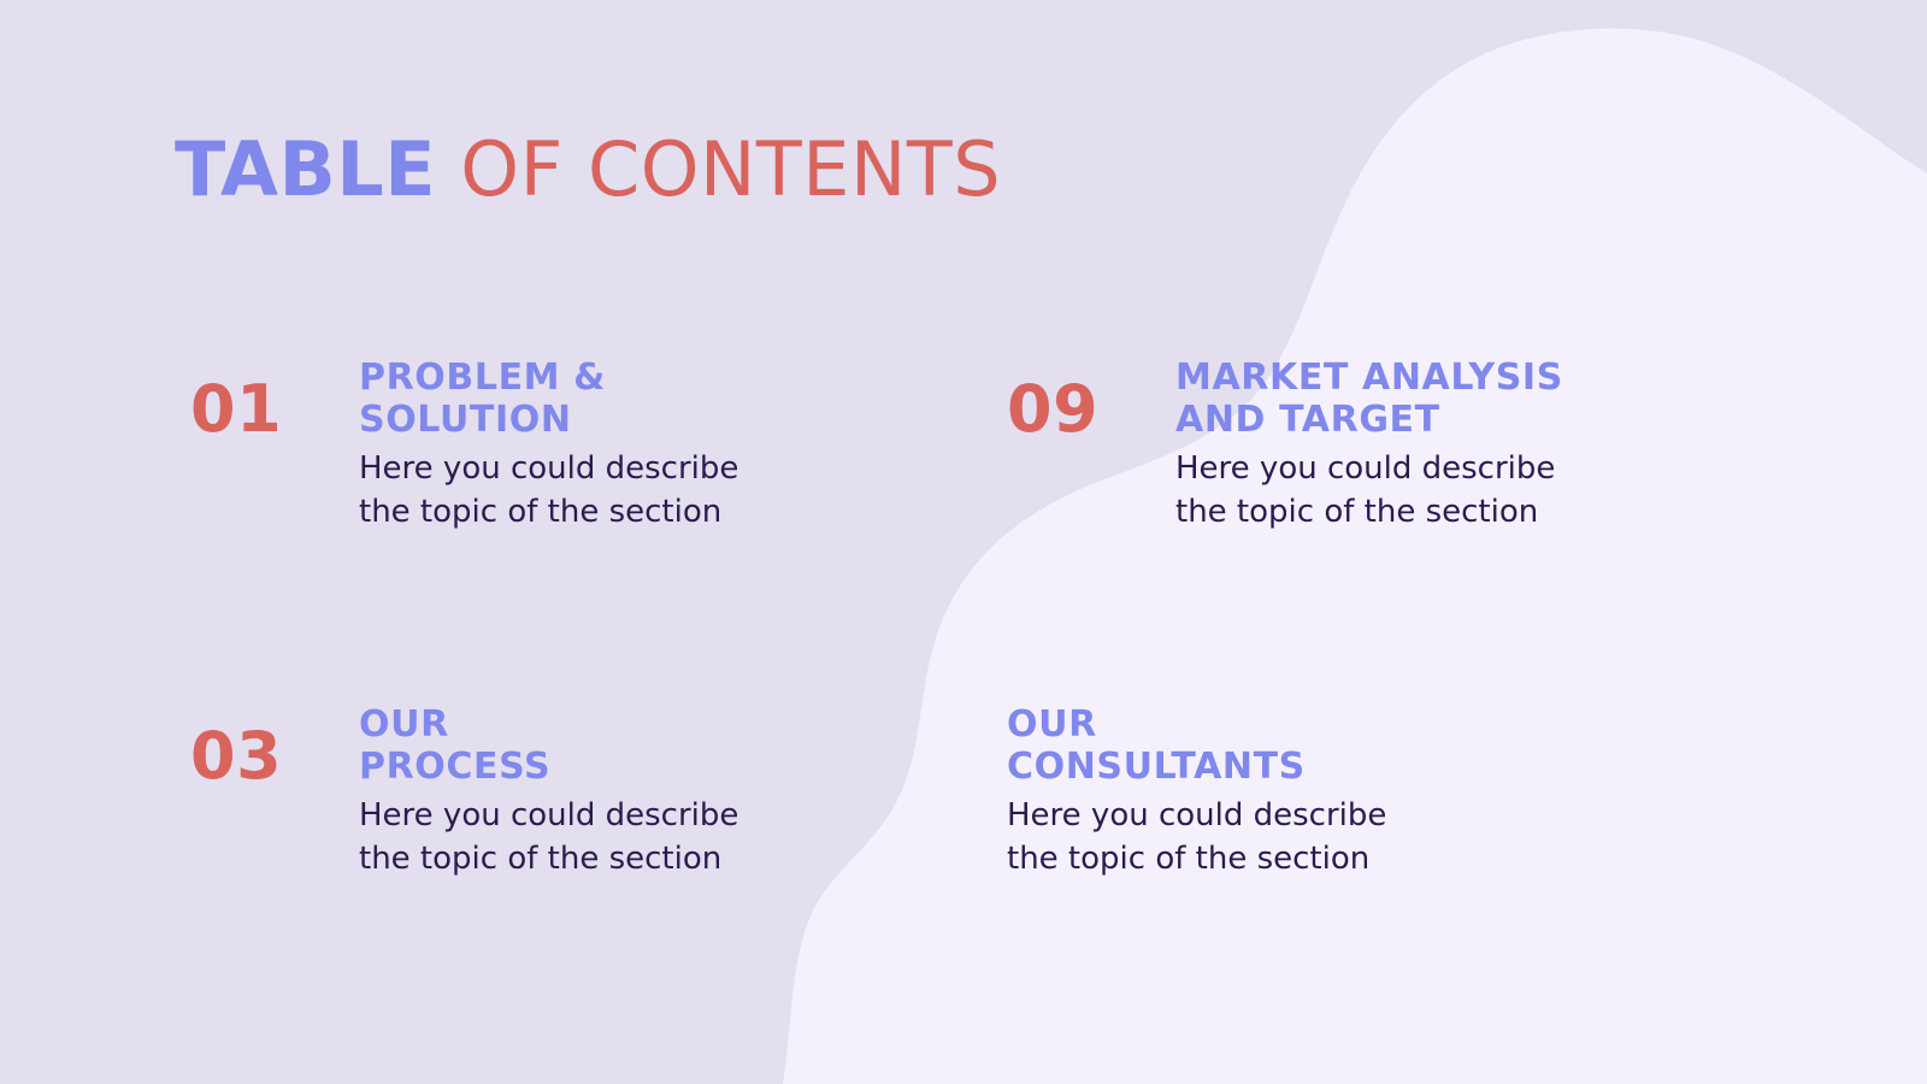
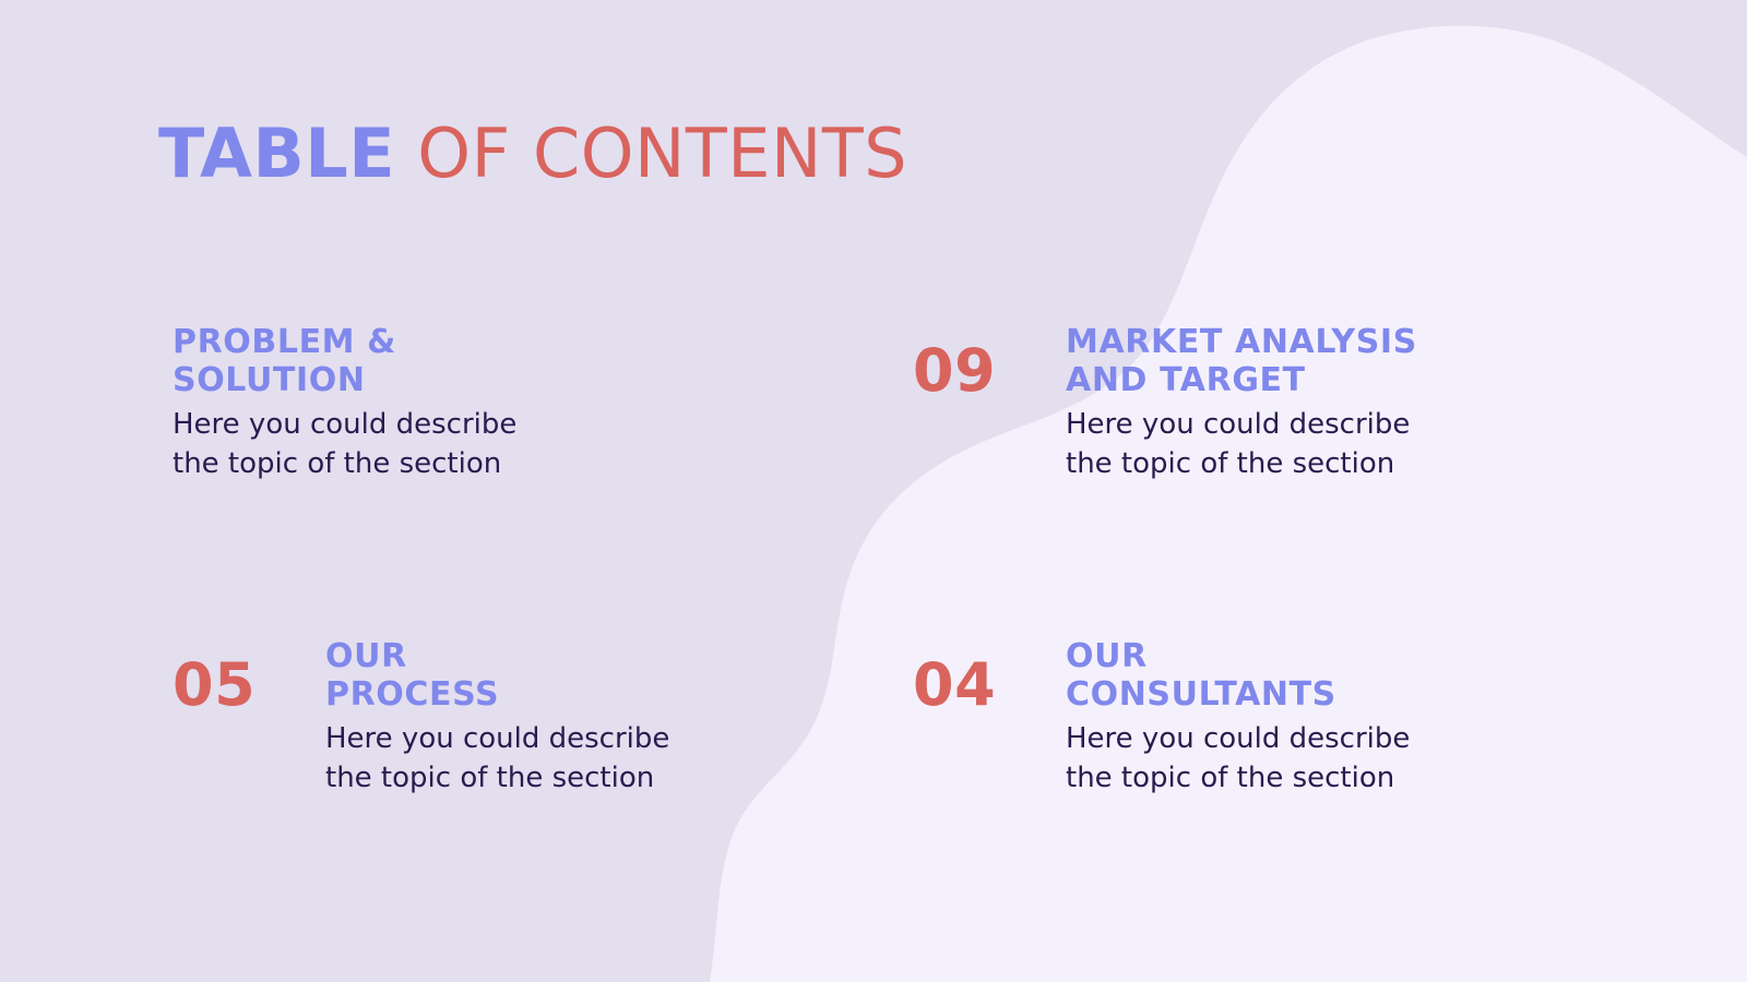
  TABLE OF CONTENTS
- 01
  PROBLEM &
  SOLUTION
  Here you could describe
  the topic of the section
  09
  MARKET ANALYSIS
  AND TARGET
  Here you could describe
  the topic of the section
- 03
+ 05
  OUR
  PROCESS
  Here you could describe
  the topic of the section
+ 04
  OUR
  CONSULTANTS
  Here you could describe
  the topic of the section
